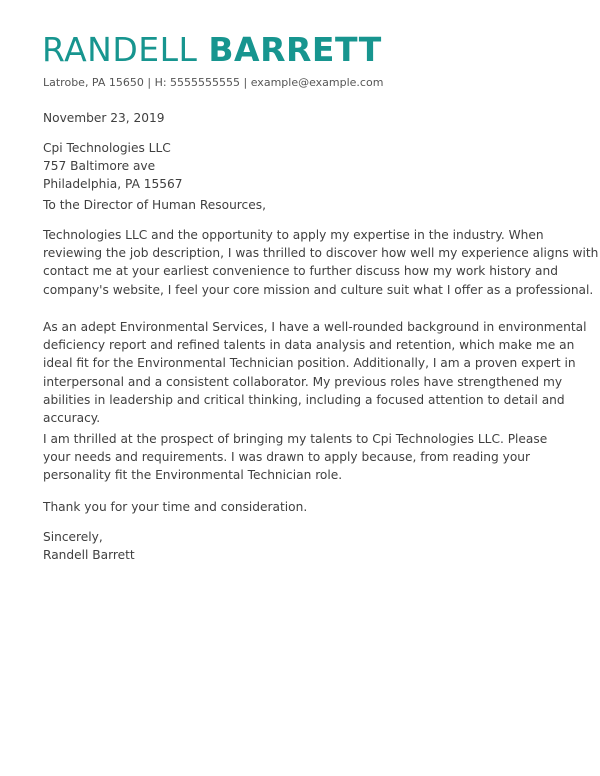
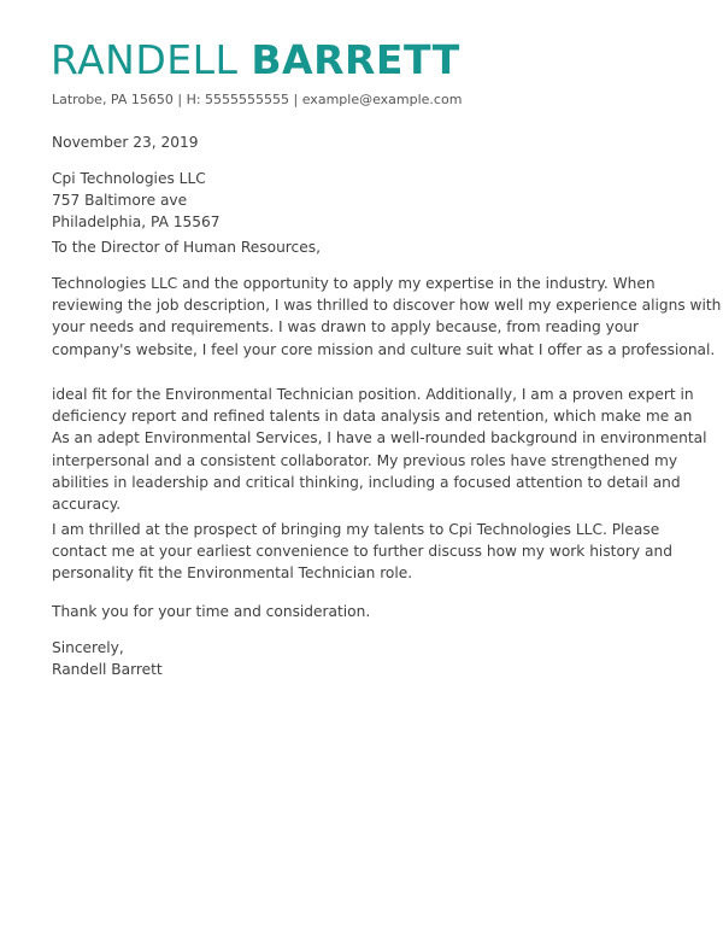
  RANDELL BARRETT
  Latrobe, PA 15650 | H: 5555555555 | example@example.com
  November 23, 2019
  Cpi Technologies LLC
  757 Baltimore ave
  Philadelphia, PA 15567
  To the Director of Human Resources,
  Technologies LLC and the opportunity to apply my expertise in the industry. When
  reviewing the job description, I was thrilled to discover how well my experience aligns with
- contact me at your earliest convenience to further discuss how my work history and
+ your needs and requirements. I was drawn to apply because, from reading your
  company's website, I feel your core mission and culture suit what I offer as a professional.
- As an adept Environmental Services, I have a well-rounded background in environmental
+ ideal fit for the Environmental Technician position. Additionally, I am a proven expert in
  deficiency report and refined talents in data analysis and retention, which make me an
- ideal fit for the Environmental Technician position. Additionally, I am a proven expert in
+ As an adept Environmental Services, I have a well-rounded background in environmental
  interpersonal and a consistent collaborator. My previous roles have strengthened my
  abilities in leadership and critical thinking, including a focused attention to detail and
  accuracy.
  I am thrilled at the prospect of bringing my talents to Cpi Technologies LLC. Please
- your needs and requirements. I was drawn to apply because, from reading your
+ contact me at your earliest convenience to further discuss how my work history and
  personality fit the Environmental Technician role.
  Thank you for your time and consideration.
  Sincerely,
  Randell Barrett
